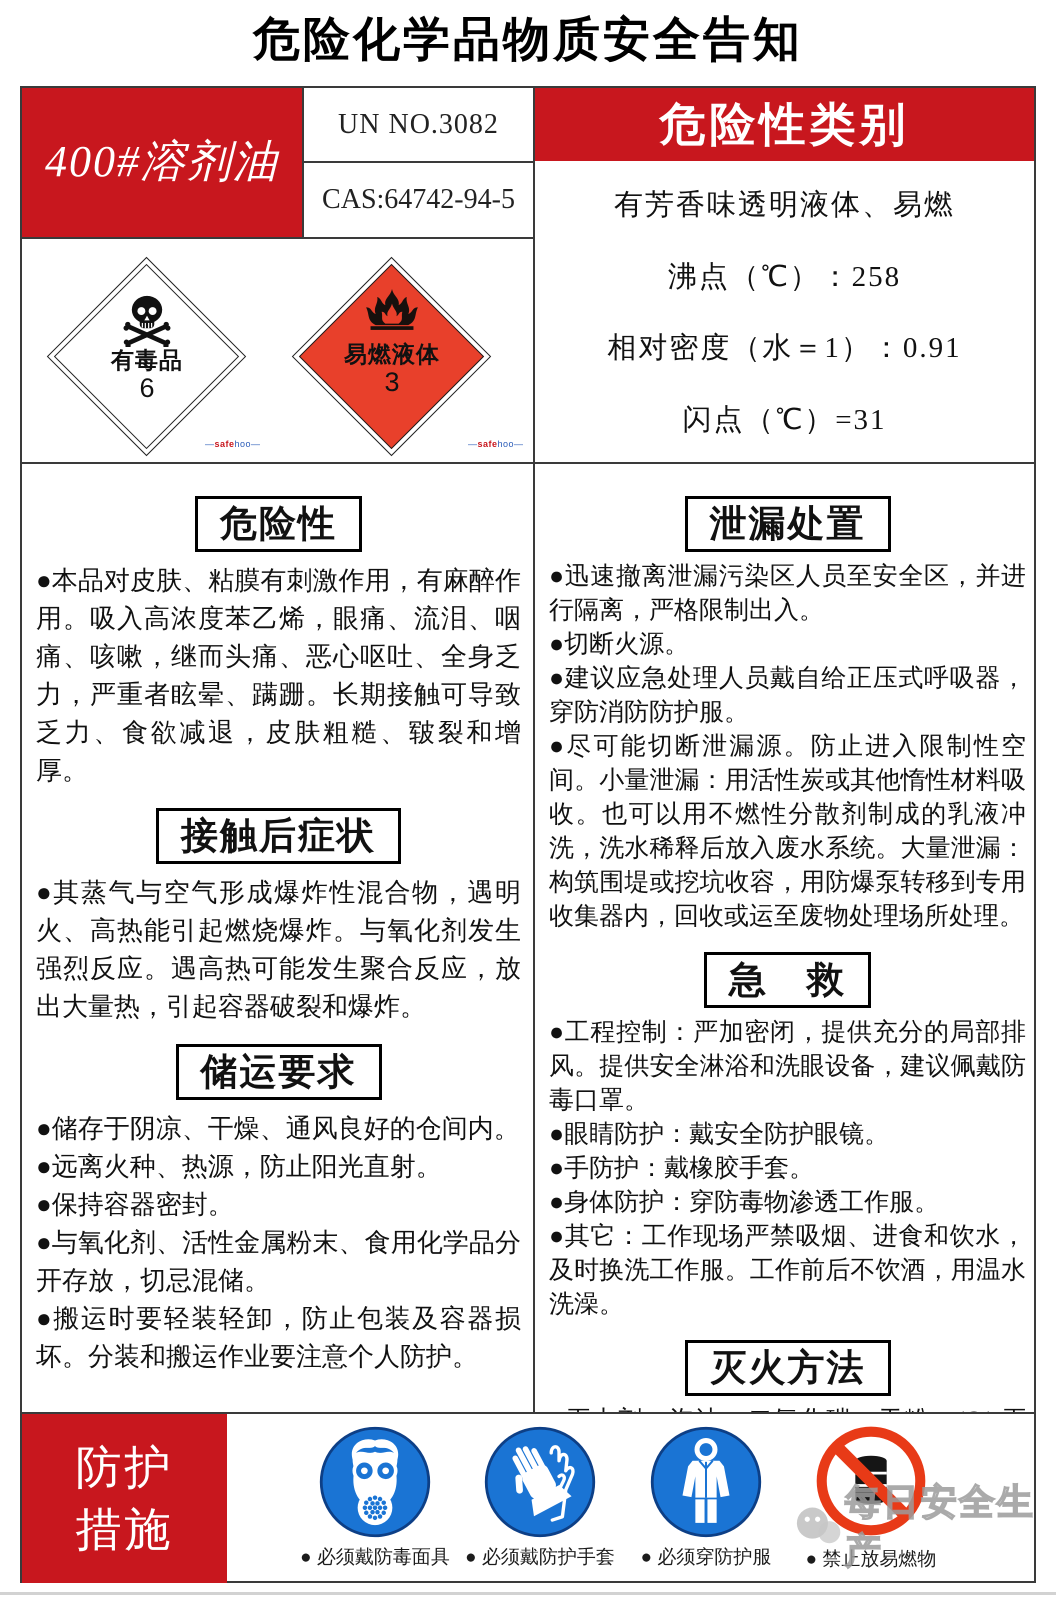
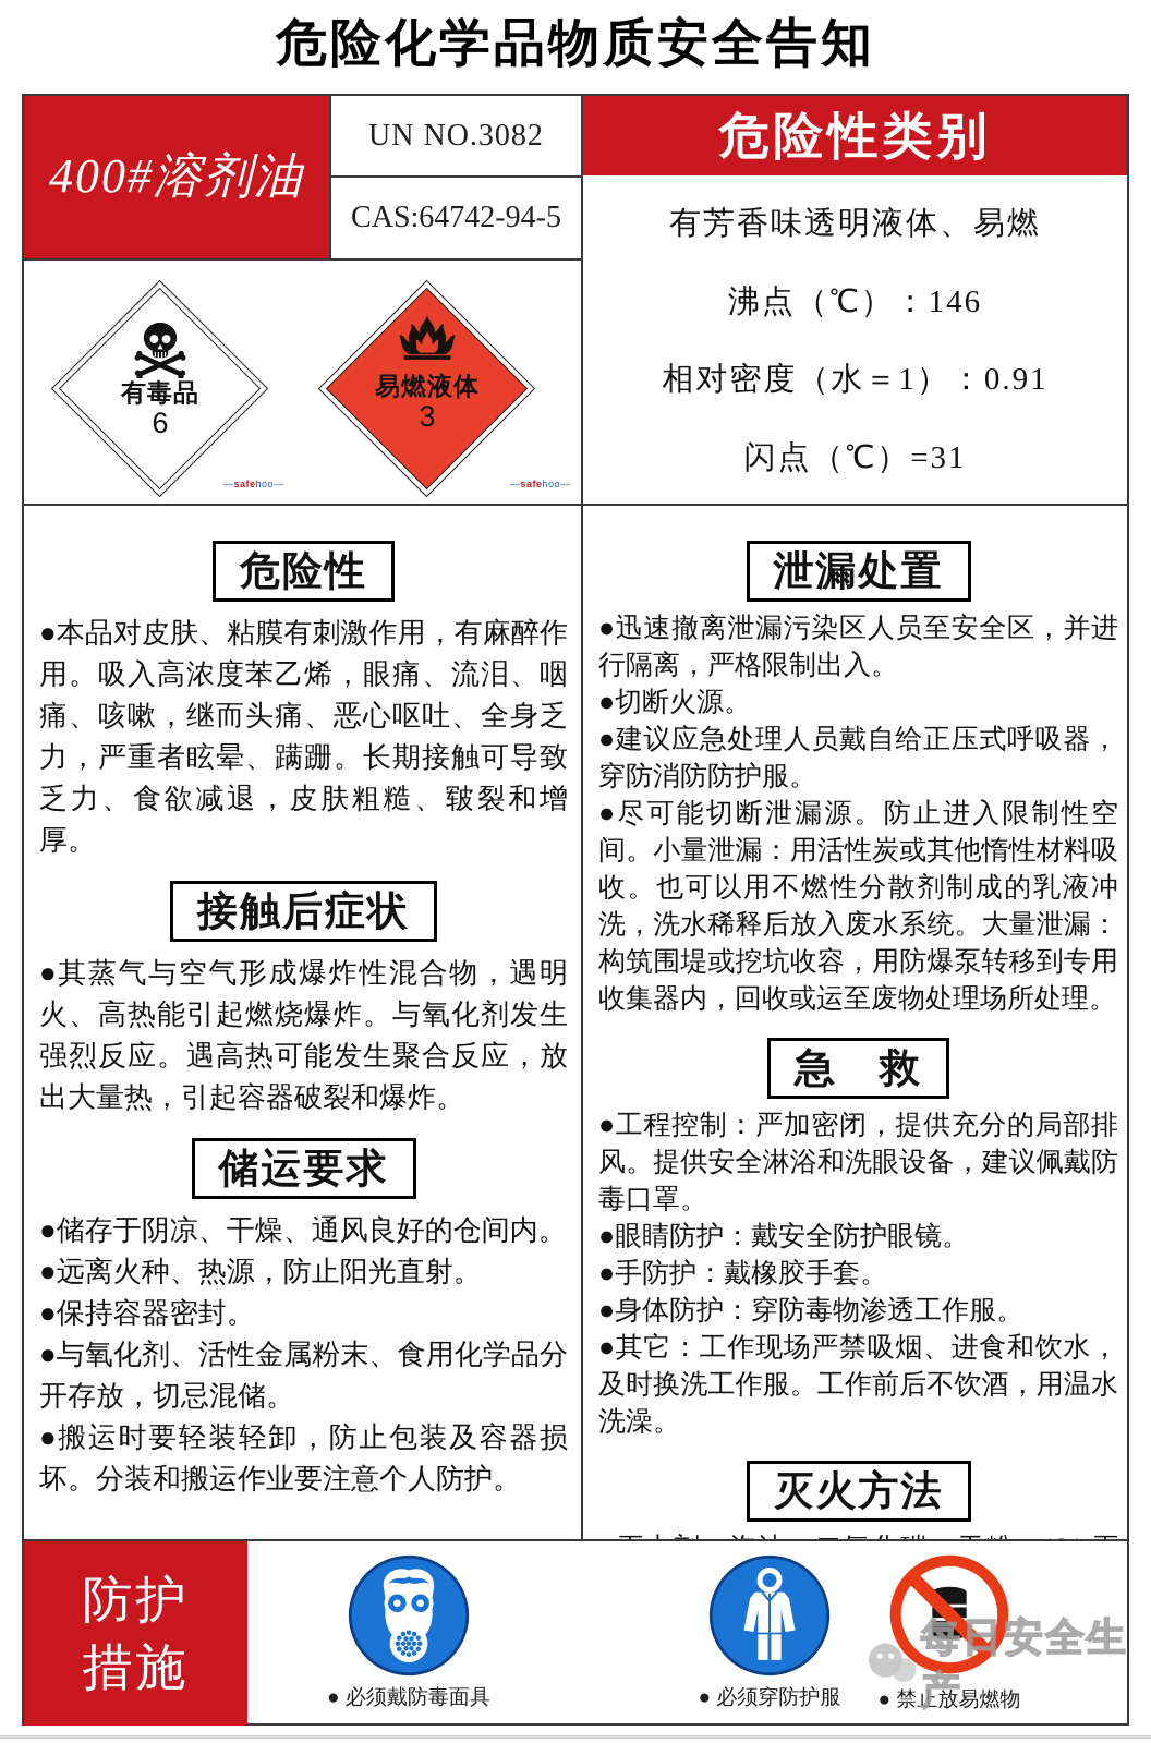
  危险化学品物质安全告知
  400#溶剂油
  UN NO.3082
  CAS:64742-94-5
  危险性类别
  有芳香味透明液体、易燃
- 沸点（℃）：258
+ 沸点（℃）：146
  相对密度（水＝1）：0.91
  闪点（℃）=31
  有毒品
  6
  —safehoo—
  易燃液体
  3
  —safehoo—
  危险性
  ●本品对皮肤、粘膜有刺激作用，有麻醉作用。吸入高浓度苯乙烯，眼痛、流泪、咽痛、咳嗽，继而头痛、恶心呕吐、全身乏力，严重者眩晕、蹒跚。长期接触可导致乏力、食欲减退，皮肤粗糙、皲裂和增厚。
  接触后症状
  ●其蒸气与空气形成爆炸性混合物，遇明火、高热能引起燃烧爆炸。与氧化剂发生强烈反应。遇高热可能发生聚合反应，放出大量热，引起容器破裂和爆炸。
  储运要求
  ●储存于阴凉、干燥、通风良好的仓间内。
  ●远离火种、热源，防止阳光直射。
  ●保持容器密封。
  ●与氧化剂、活性金属粉末、食用化学品分开存放，切忌混储。
  ●搬运时要轻装轻卸，防止包装及容器损坏。分装和搬运作业要注意个人防护。
  泄漏处置
  ●迅速撤离泄漏污染区人员至安全区，并进行隔离，严格限制出入。
  ●切断火源。
  ●建议应急处理人员戴自给正压式呼吸器，穿防消防防护服。
  ●尽可能切断泄漏源。防止进入限制性空间。小量泄漏：用活性炭或其他惰性材料吸收。也可以用不燃性分散剂制成的乳液冲洗，洗水稀释后放入废水系统。大量泄漏：构筑围堤或挖坑收容，用防爆泵转移到专用收集器内，回收或运至废物处理场所处理。
  急 救
  ●工程控制：严加密闭，提供充分的局部排风。提供安全淋浴和洗眼设备，建议佩戴防毒口罩。
  ●眼睛防护：戴安全防护眼镜。
  ●手防护：戴橡胶手套。
  ●身体防护：穿防毒物渗透工作服。
  ●其它：工作现场严禁吸烟、进食和饮水，及时换洗工作服。工作前后不饮酒，用温水洗澡。
  灭火方法
  防护
  措施
  ● 必须戴防毒面具
- ● 必须戴防护手套
  ● 必须穿防护服
  ● 禁止放易燃物
  每日安全生产
